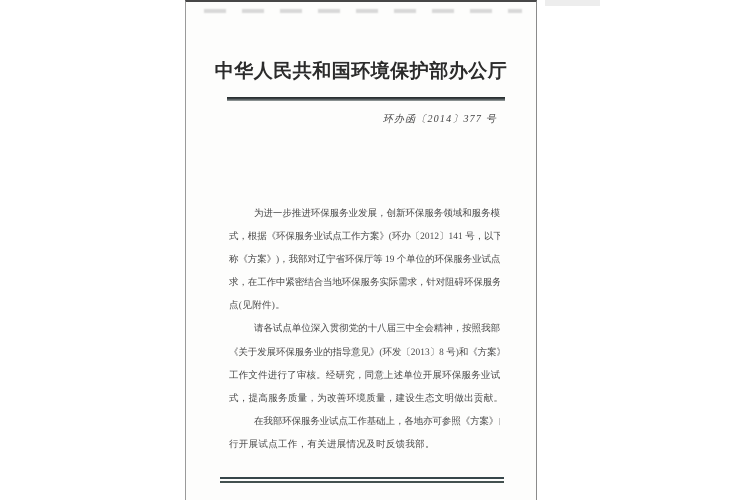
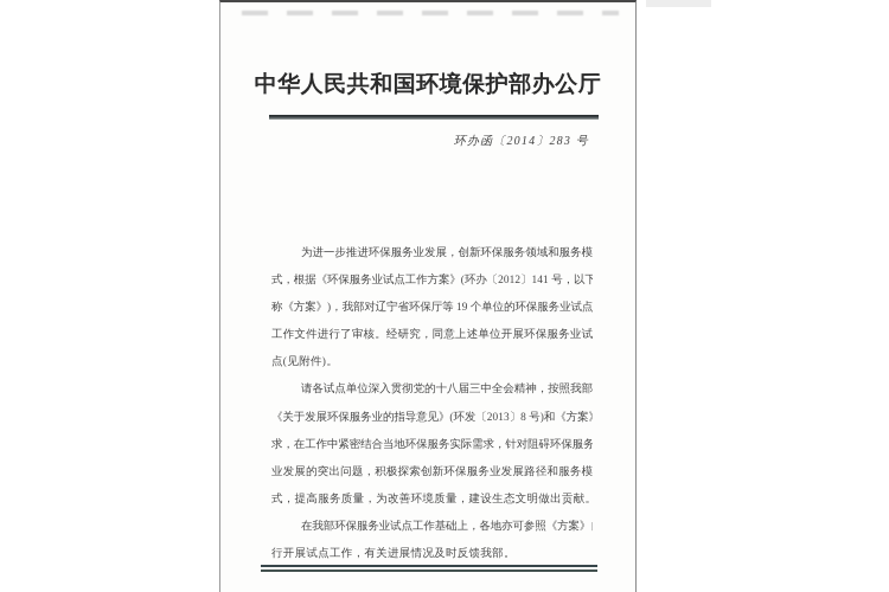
  中华人民共和国环境保护部办公厅
- 环办函〔2014〕377 号
+ 环办函〔2014〕283 号
  为进一步推进环保服务业发展，创新环保服务领域和服务模
  式，根据《环保服务业试点工作方案》(环办〔2012〕141 号，以下
  称《方案》)，我部对辽宁省环保厅等 19 个单位的环保服务业试点
- 求，在工作中紧密结合当地环保服务实际需求，针对阻碍环保服务
+ 工作文件进行了审核。经研究，同意上述单位开展环保服务业试
  点(见附件)。
  请各试点单位深入贯彻党的十八届三中全会精神，按照我部
  《关于发展环保服务业的指导意见》(环发〔2013〕8 号)和《方案
- 工作文件进行了审核。经研究，同意上述单位开展环保服务业试
+ 求，在工作中紧密结合当地环保服务实际需求，针对阻碍环保服务
+ 业发展的突出问题，积极探索创新环保服务业发展路径和服务模
  式，提高服务质量，为改善环境质量，建设生态文明做出贡献。
  在我部环保服务业试点工作基础上，各地亦可参照《方案》
  行开展试点工作，有关进展情况及时反馈我部。
